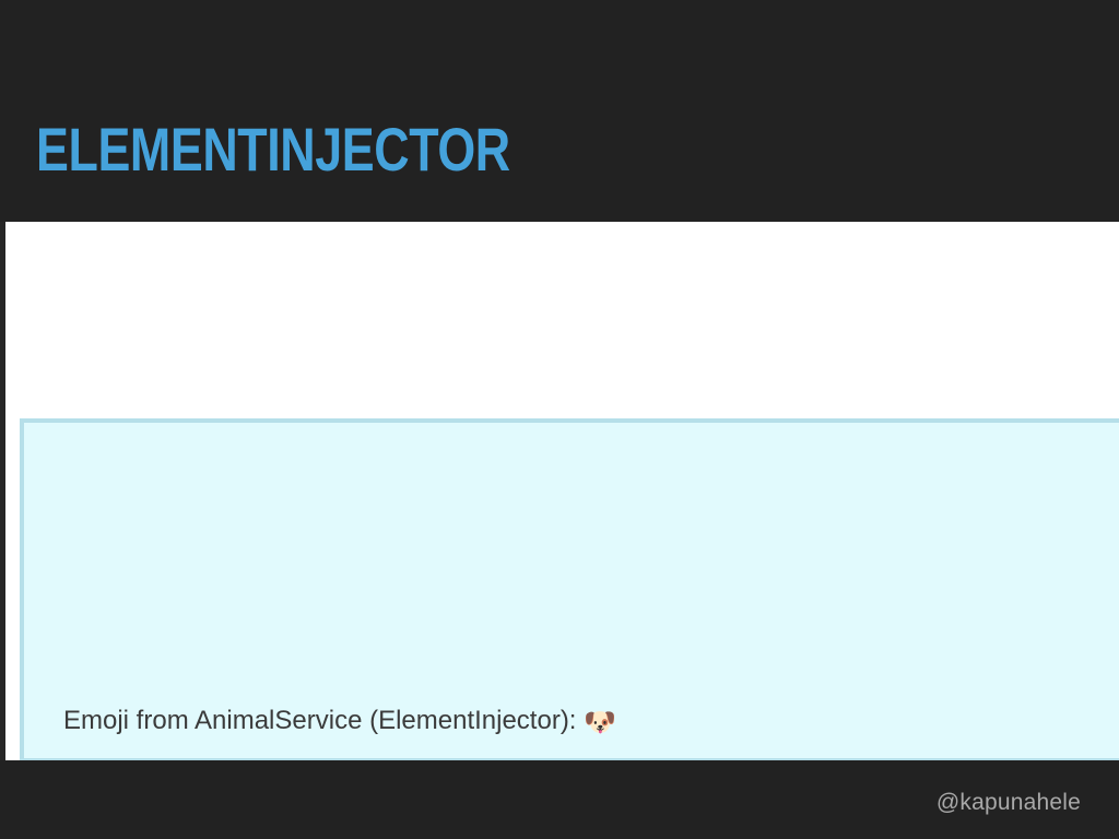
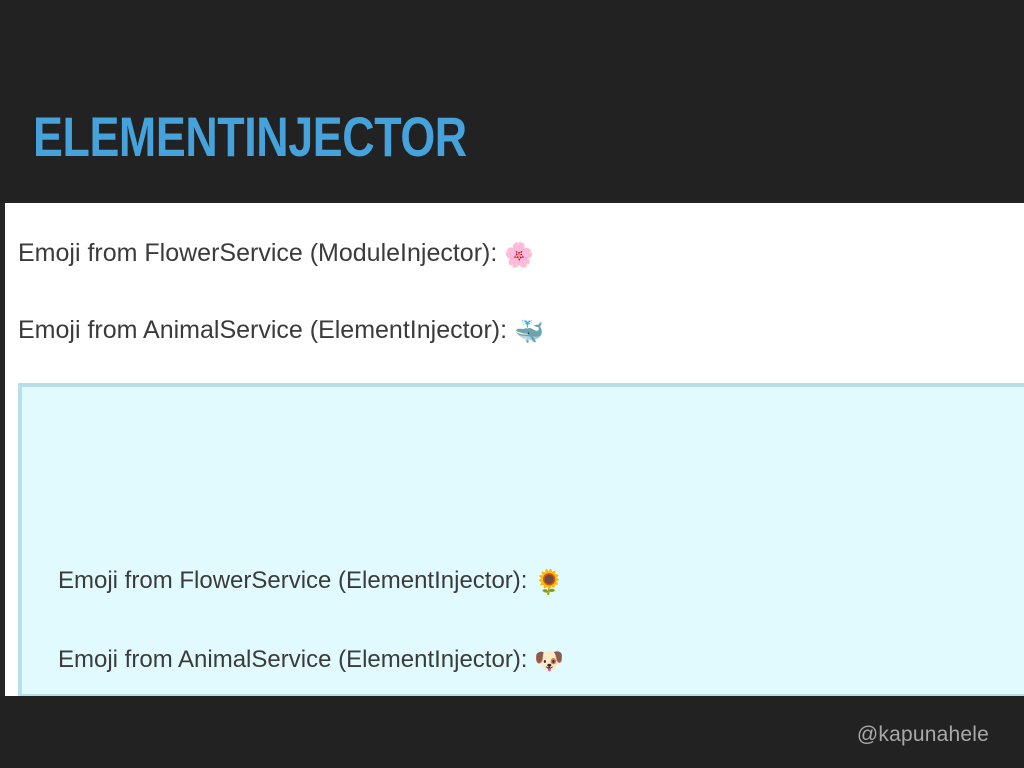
  ELEMENTINJECTOR
+ Emoji from FlowerService (ModuleInjector): 🌸
+ Emoji from AnimalService (ElementInjector): 🐳
+ Emoji from FlowerService (ElementInjector): 🌻
  Emoji from AnimalService (ElementInjector): 🐶
  @kapunahele
